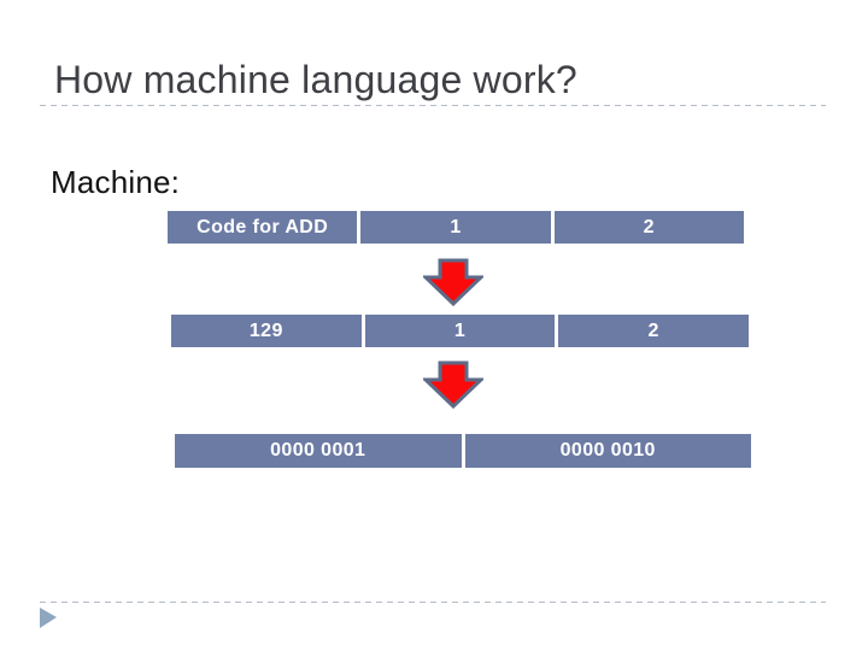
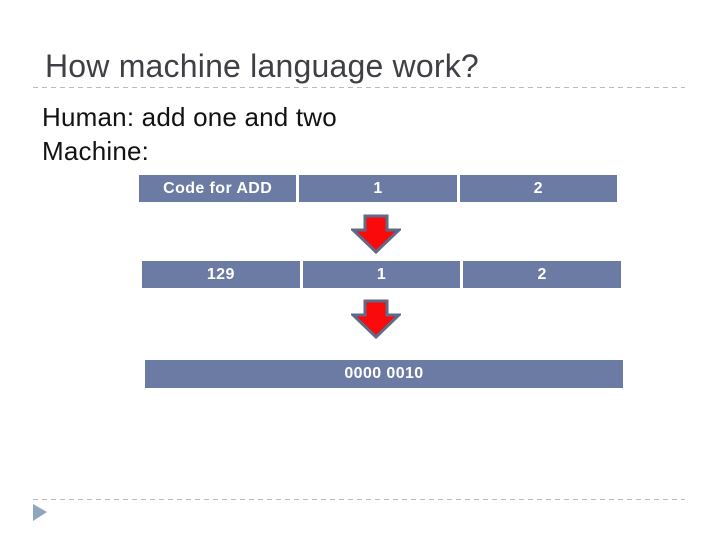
  How machine language work?
+ Human: add one and two
  Machine:
  Code for ADD
  1
  2
  129
  1
  2
- 0000 0001
  0000 0010
